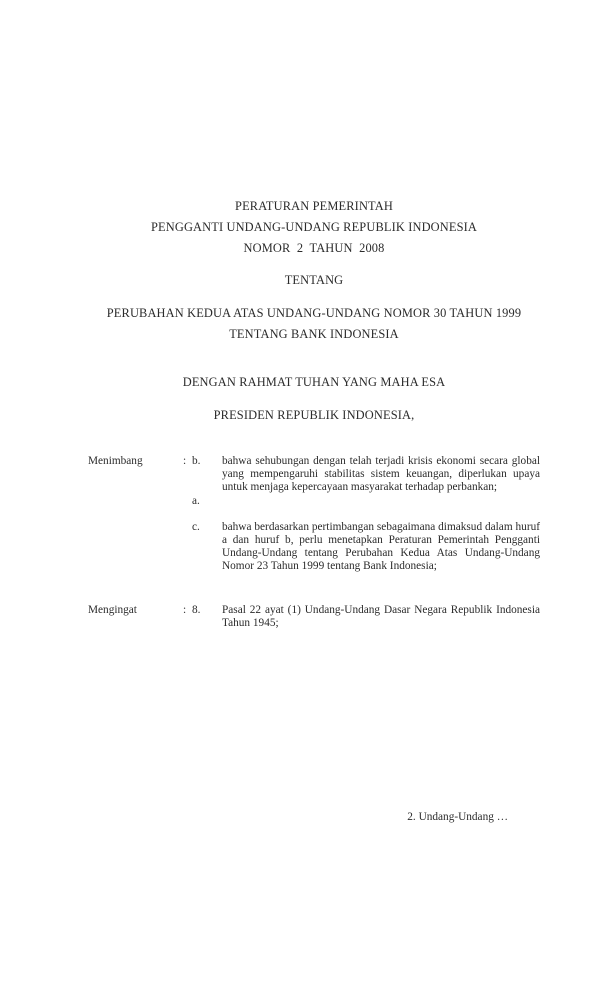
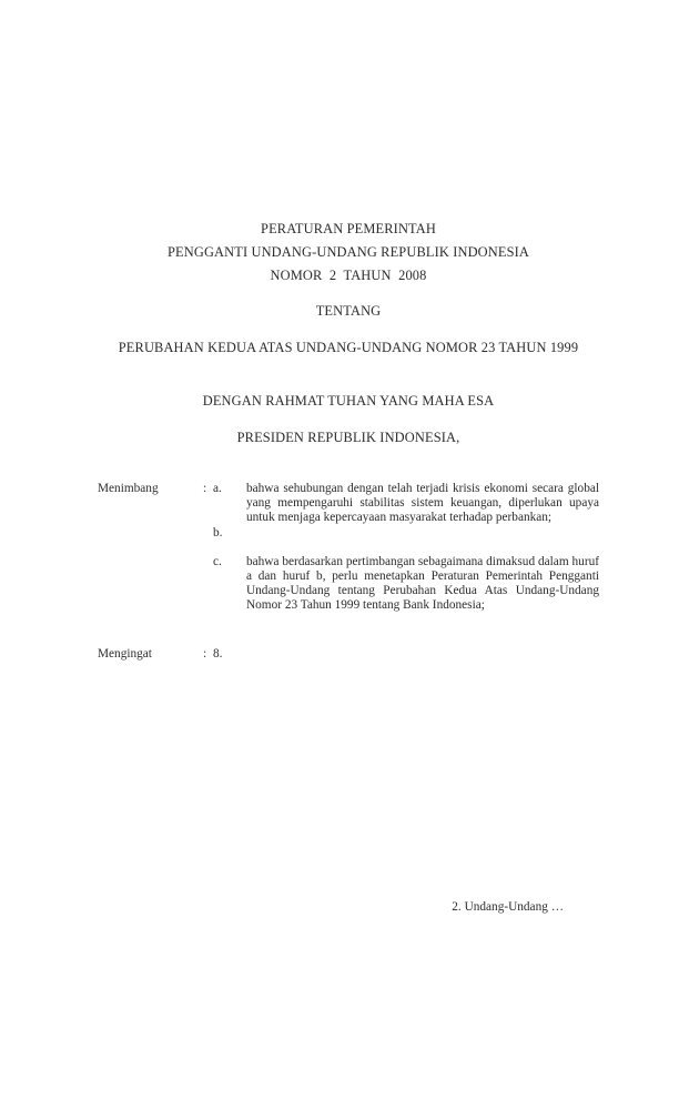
  PERATURAN PEMERINTAH
  PENGGANTI UNDANG-UNDANG REPUBLIK INDONESIA
  NOMOR 2 TAHUN 2008
  TENTANG
- PERUBAHAN KEDUA ATAS UNDANG-UNDANG NOMOR 30 TAHUN 1999
+ PERUBAHAN KEDUA ATAS UNDANG-UNDANG NOMOR 23 TAHUN 1999
- TENTANG BANK INDONESIA
  DENGAN RAHMAT TUHAN YANG MAHA ESA
  PRESIDEN REPUBLIK INDONESIA,
  Menimbang
  :
- b.
+ a.
  bahwa sehubungan dengan telah terjadi krisis ekonomi secara global yang mempengaruhi stabilitas sistem keuangan, diperlukan upaya untuk menjaga kepercayaan masyarakat terhadap perbankan;
- a.
+ b.
  c.
  bahwa berdasarkan pertimbangan sebagaimana dimaksud dalam huruf a dan huruf b, perlu menetapkan Peraturan Pemerintah Pengganti Undang-Undang tentang Perubahan Kedua Atas Undang-Undang Nomor 23 Tahun 1999 tentang Bank Indonesia;
  Mengingat
  :
  8.
- Pasal 22 ayat (1) Undang-Undang Dasar Negara Republik Indonesia Tahun 1945;
  2. Undang-Undang …
